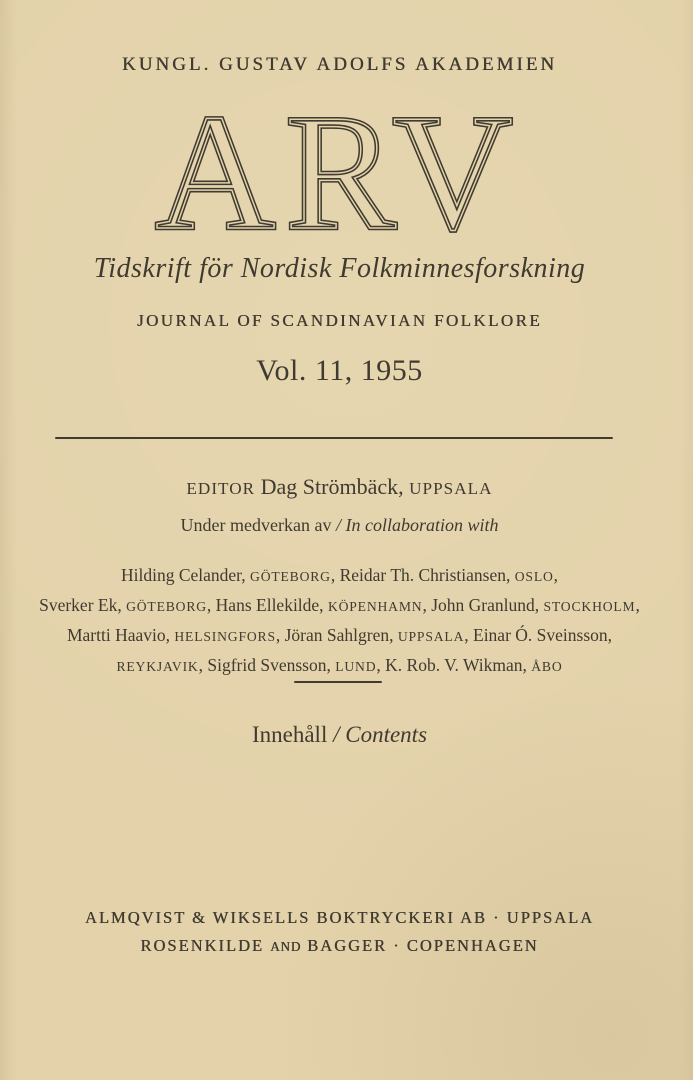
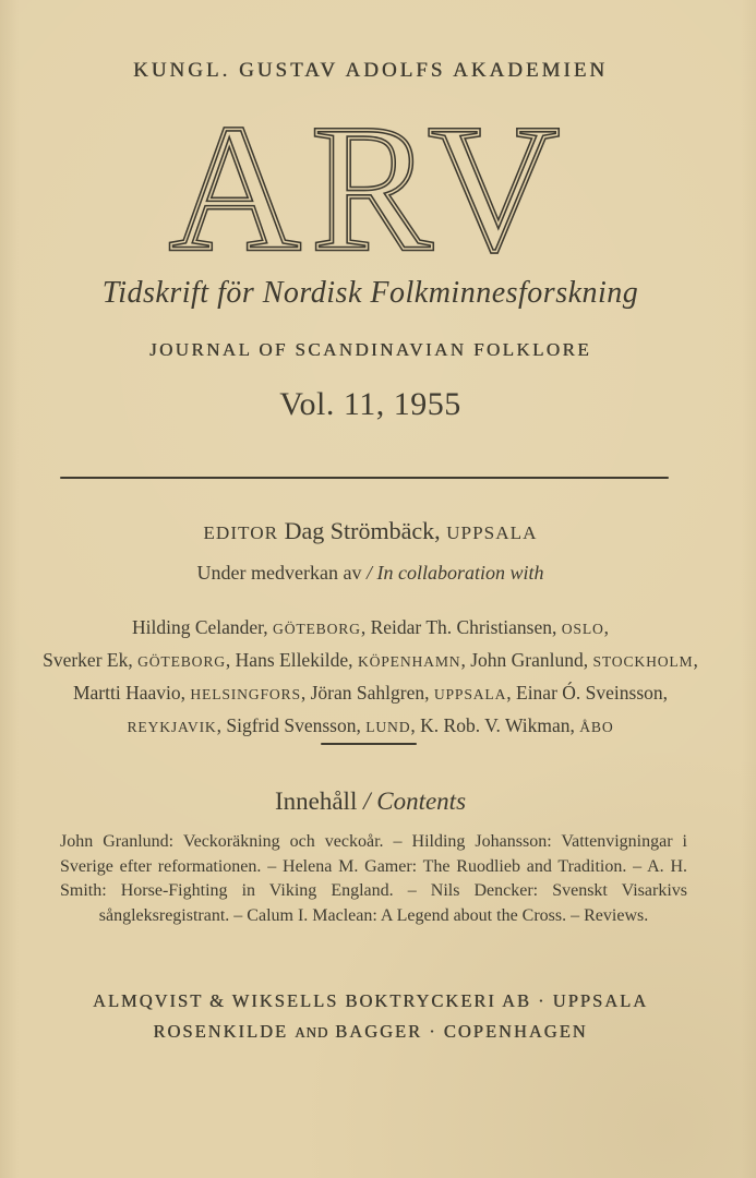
  KUNGL. GUSTAV ADOLFS AKADEMIEN
  ARV
  Tidskrift för Nordisk Folkminnesforskning
  JOURNAL OF SCANDINAVIAN FOLKLORE
  Vol. 11, 1955
  EDITOR Dag Strömbäck, UPPSALA
  Under medverkan av / In collaboration with
  Hilding Celander, GÖTEBORG, Reidar Th. Christiansen, OSLO,
  Sverker Ek, GÖTEBORG, Hans Ellekilde, KÖPENHAMN, John Granlund, STOCKHOLM,
  Martti Haavio, HELSINGFORS, Jöran Sahlgren, UPPSALA, Einar Ó. Sveinsson,
  REYKJAVIK, Sigfrid Svensson, LUND, K. Rob. V. Wikman, ÅBO
  Innehåll / Contents
+ John Granlund: Veckoräkning och veckoår. – Hilding Johansson: Vattenvigningar i Sverige efter reformationen. – Helena M. Gamer: The Ruodlieb and Tradition. – A. H. Smith: Horse-Fighting in Viking England. – Nils Dencker: Svenskt Visarkivs sångleksregistrant. – Calum I. Maclean: A Legend about the Cross. – Reviews.
  ALMQVIST & WIKSELLS BOKTRYCKERI AB · UPPSALA
  ROSENKILDE AND BAGGER · COPENHAGEN
